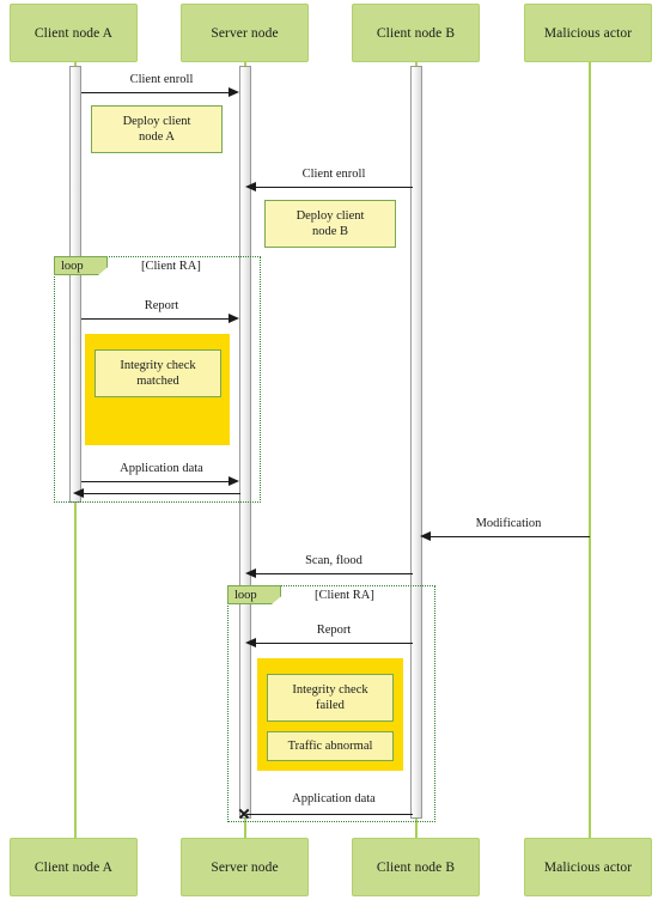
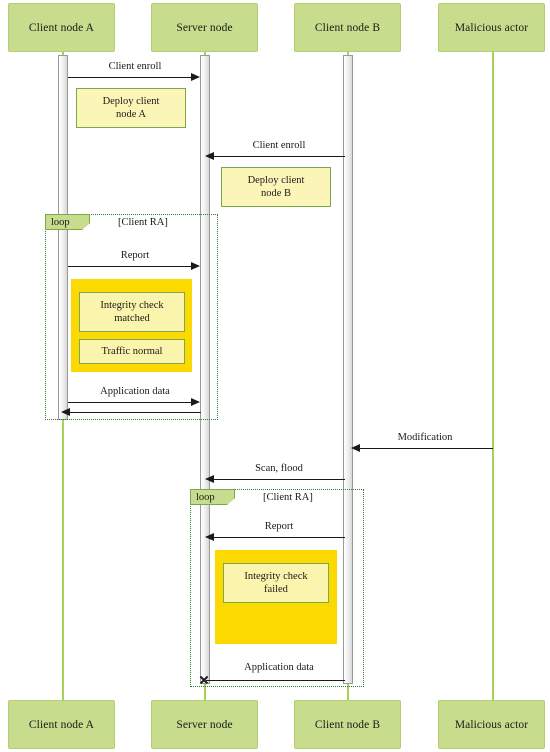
  Client node A
  Server node
  Client node B
  Malicious actor
  Client enroll
  Deploy client
  node A
  Client enroll
  Deploy client
  node B
  loop
  [Client RA]
  Report
  Integrity check
  matched
+ Traffic normal
  Application data
  Modification
  Scan, flood
  loop
  [Client RA]
  Report
  Integrity check
  failed
- Traffic abnormal
  Application data
  Client node A
  Server node
  Client node B
  Malicious actor
